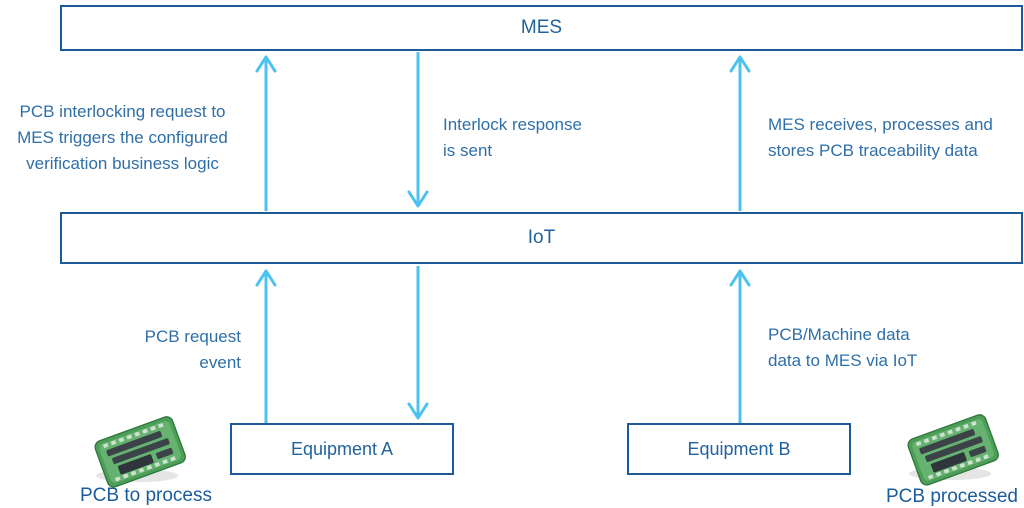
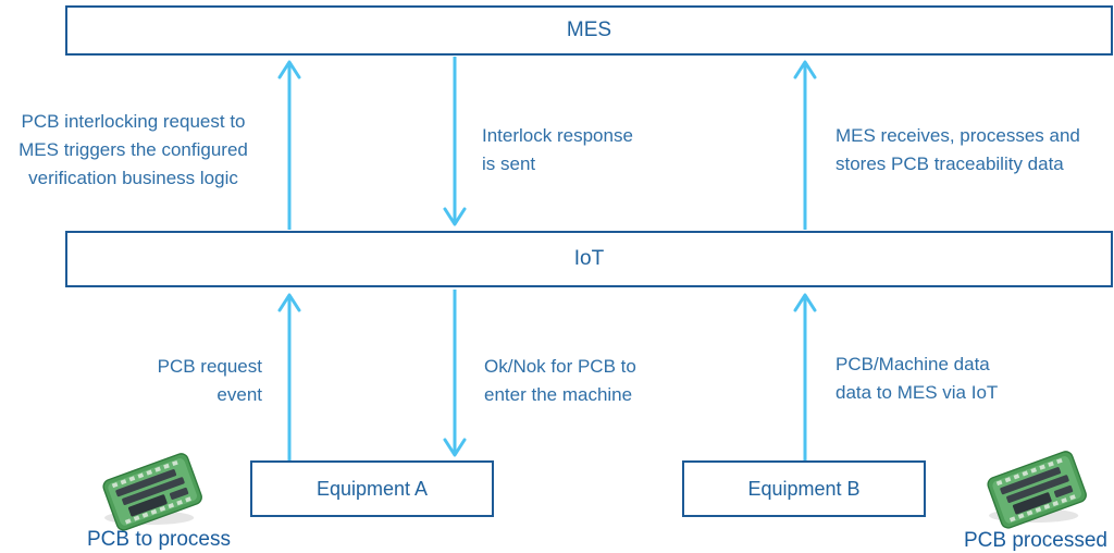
  MES
  IoT
  Equipment A
  Equipment B
  PCB interlocking request to
  MES triggers the configured
  verification business logic
  Interlock response
  is sent
  MES receives, processes and
  stores PCB traceability data
  PCB request
  event
+ Ok/Nok for PCB to
+ enter the machine
  PCB/Machine data
  data to MES via IoT
  PCB to process
  PCB processed
